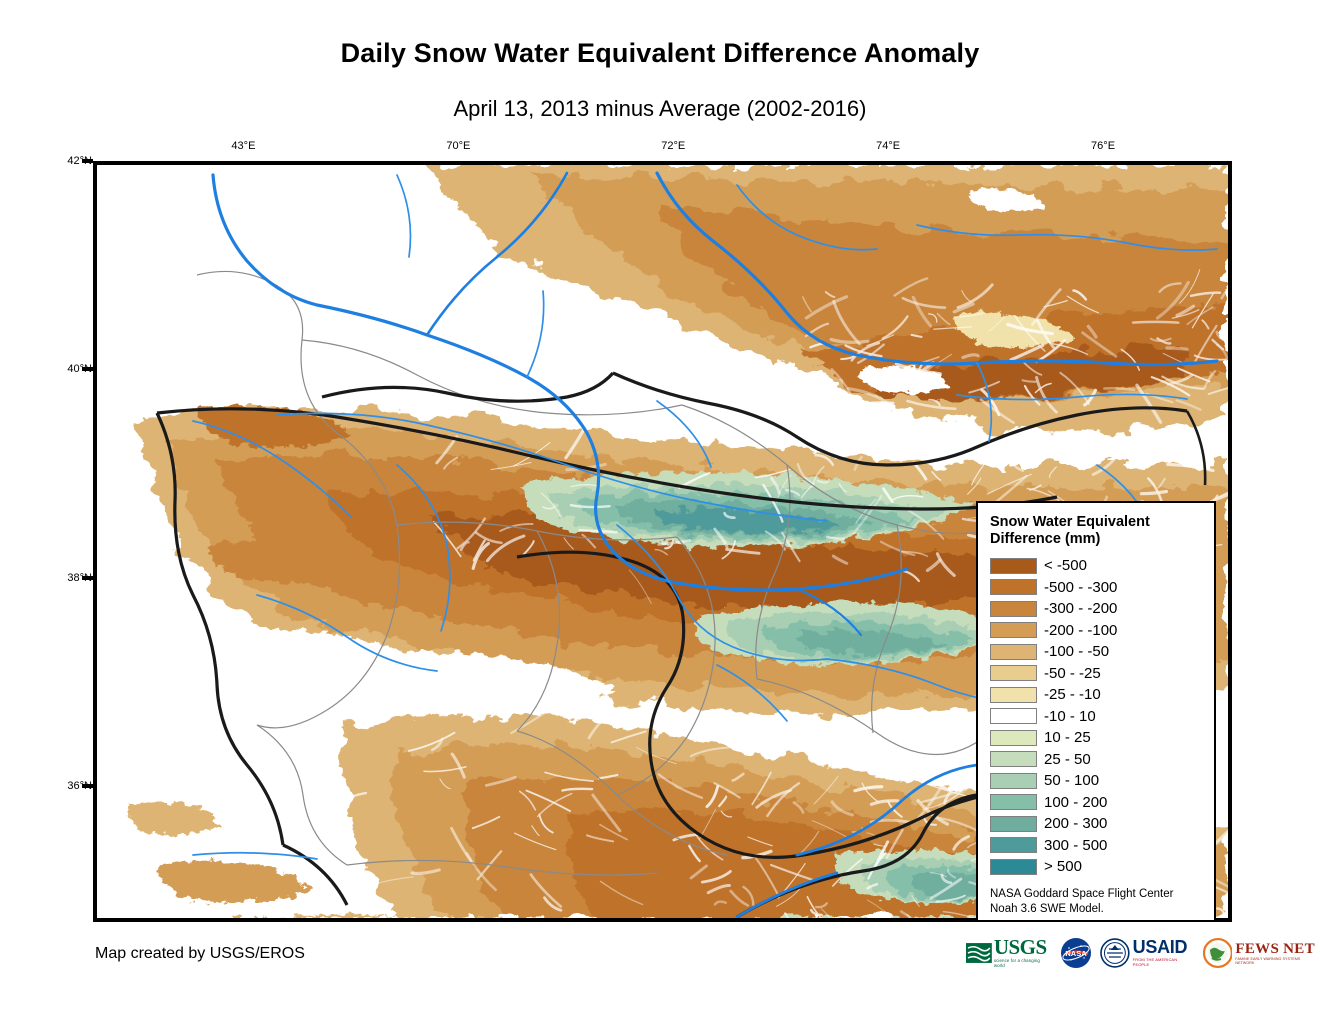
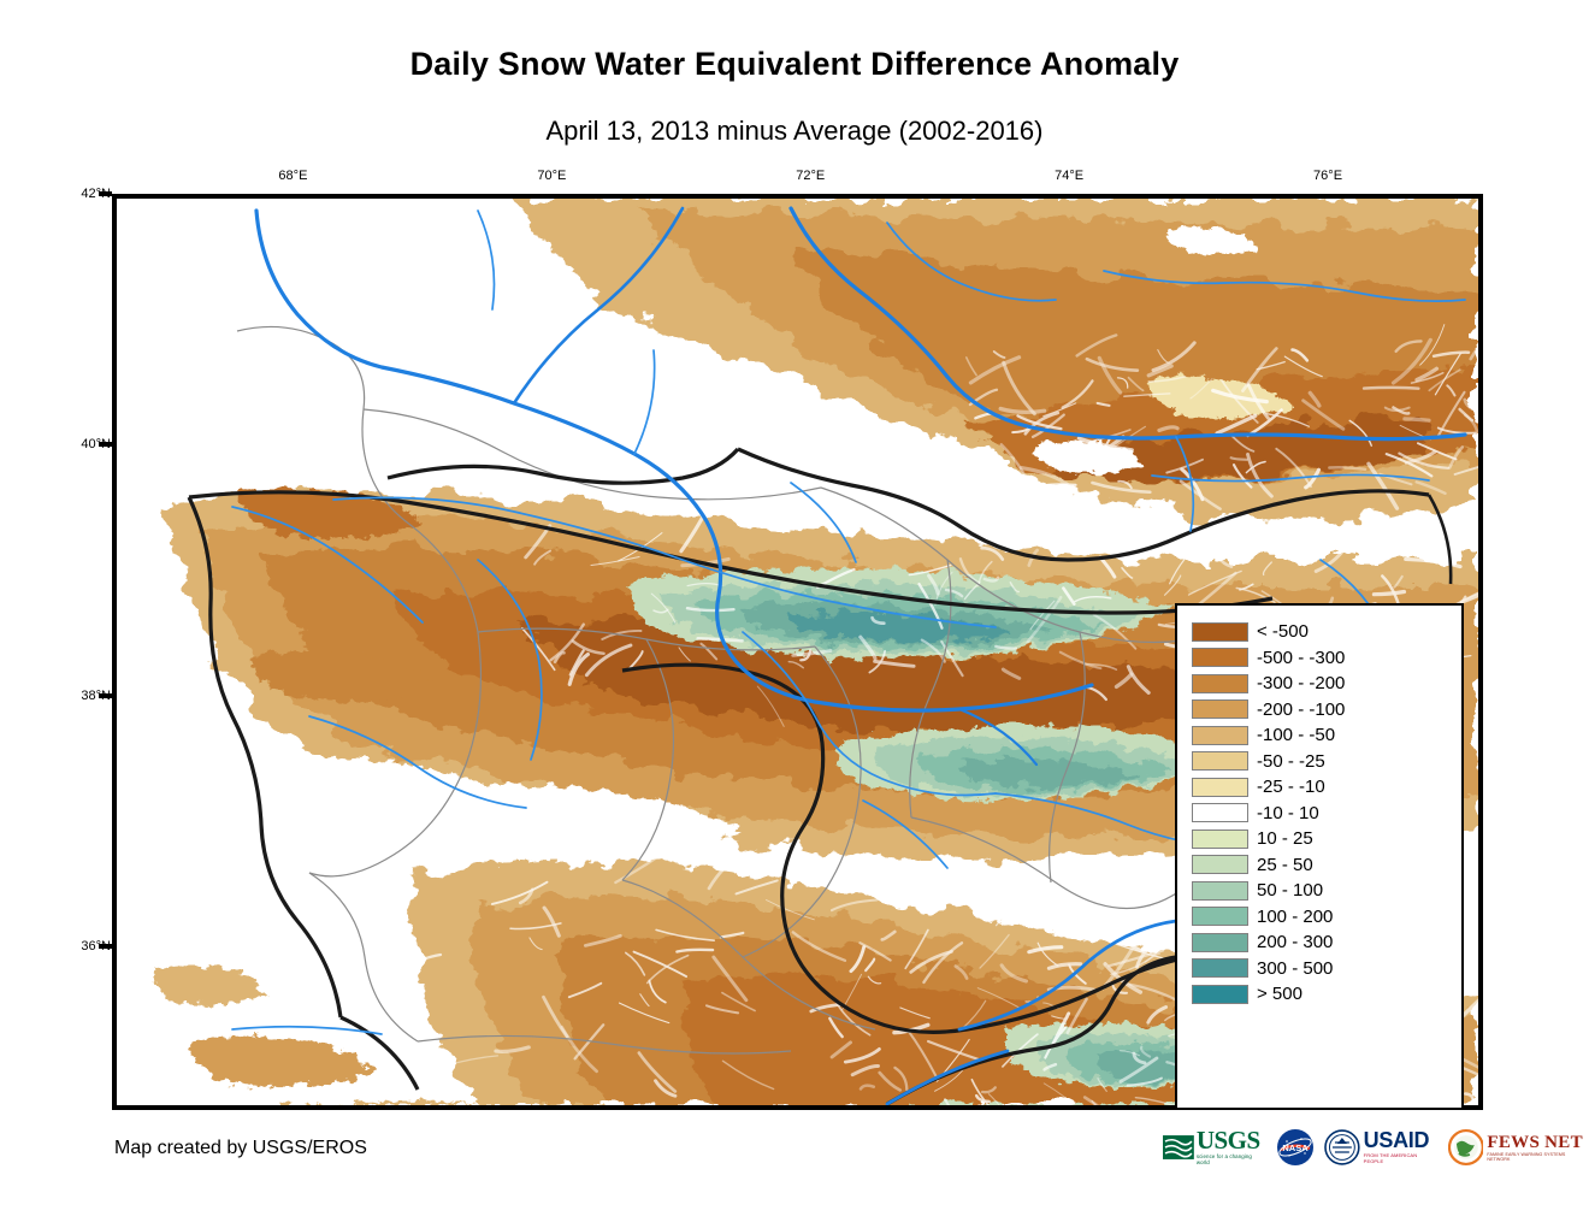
  Daily Snow Water Equivalent Difference Anomaly
  April 13, 2013 minus Average (2002-2016)
- 43°E
+ 68°E
  70°E
  72°E
  74°E
  76°E
  42°N
  40°N
  38°N
  36°N
- Snow Water Equivalent
- Difference (mm)
  < -500
  -500 - -300
  -300 - -200
  -200 - -100
  -100 - -50
  -50 - -25
  -25 - -10
  -10 - 10
  10 - 25
  25 - 50
  50 - 100
  100 - 200
  200 - 300
  300 - 500
  > 500
- NASA Goddard Space Flight Center
- Noah 3.6 SWE Model.
  Map created by USGS/EROS
  USGS
  NASA
  USAID
  FEWS NET
